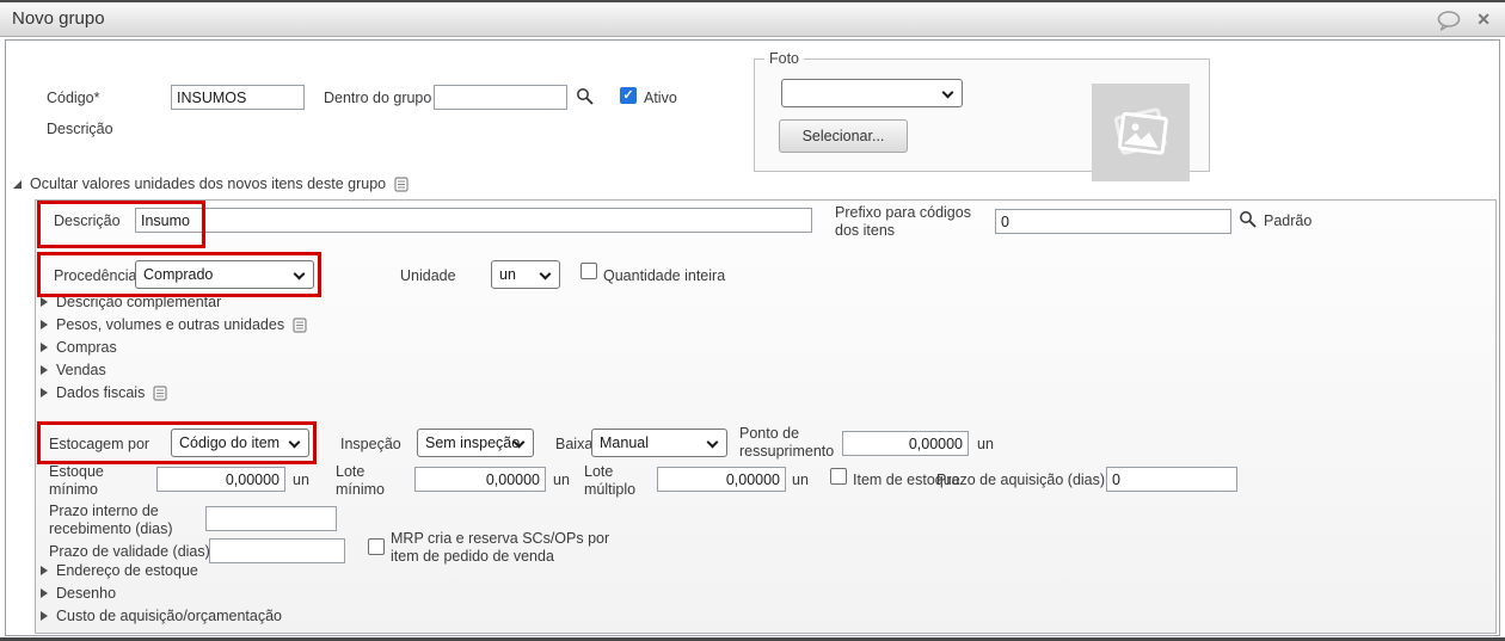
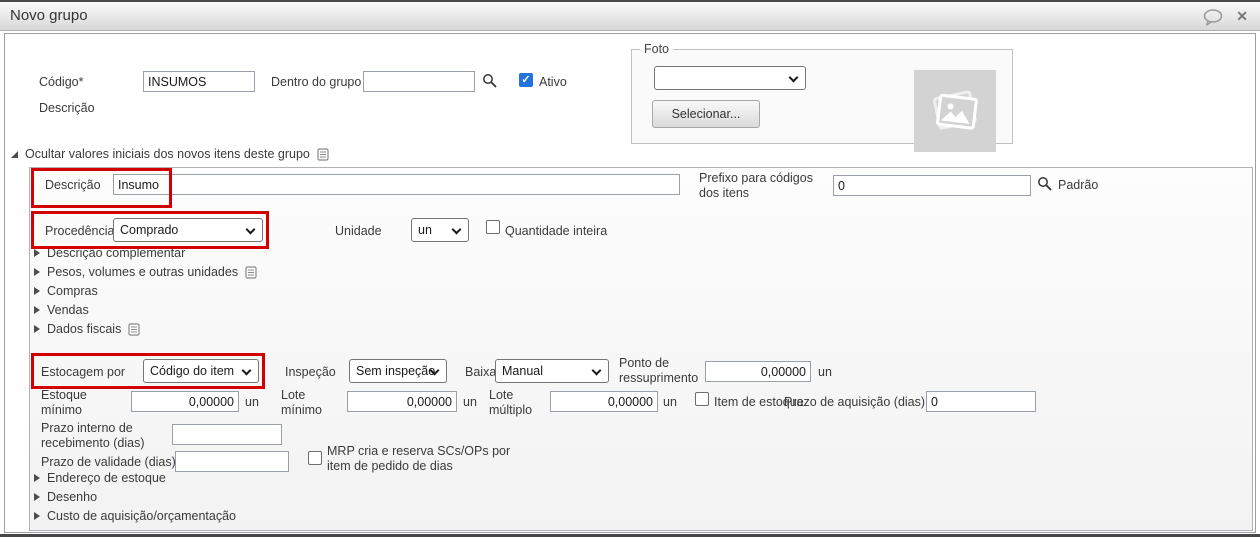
  Novo grupo
  ✕
  Código*
  INSUMOS
  Dentro do grupo
  Ativo
  Descrição
  Foto
  Selecionar...
- Ocultar valores unidades dos novos itens deste grupo
+ Ocultar valores iniciais dos novos itens deste grupo
  Descrição
  Insumo
  Prefixo para códigos dos itens
  0
  Padrão
  Procedência
  Comprado
  Unidade
  un
  Quantidade inteira
  Descrição complementar
  Pesos, volumes e outras unidades
  Compras
  Vendas
  Dados fiscais
  Estocagem por
  Código do item
  Inspeção
  Sem inspeção
  Baixa
  Manual
  Ponto de ressuprimento
  0,00000
  un
  Estoque mínimo
  0,00000
  un
  Lote mínimo
  0,00000
  un
  Lote múltiplo
  0,00000
  un
  Item de estoque
  Prazo de aquisição (dias)
  0
  Prazo interno de recebimento (dias)
  Prazo de validade (dias)
- MRP cria e reserva SCs/OPs por item de pedido de venda
+ MRP cria e reserva SCs/OPs por item de pedido de dias
  Endereço de estoque
  Desenho
  Custo de aquisição/orçamentação
